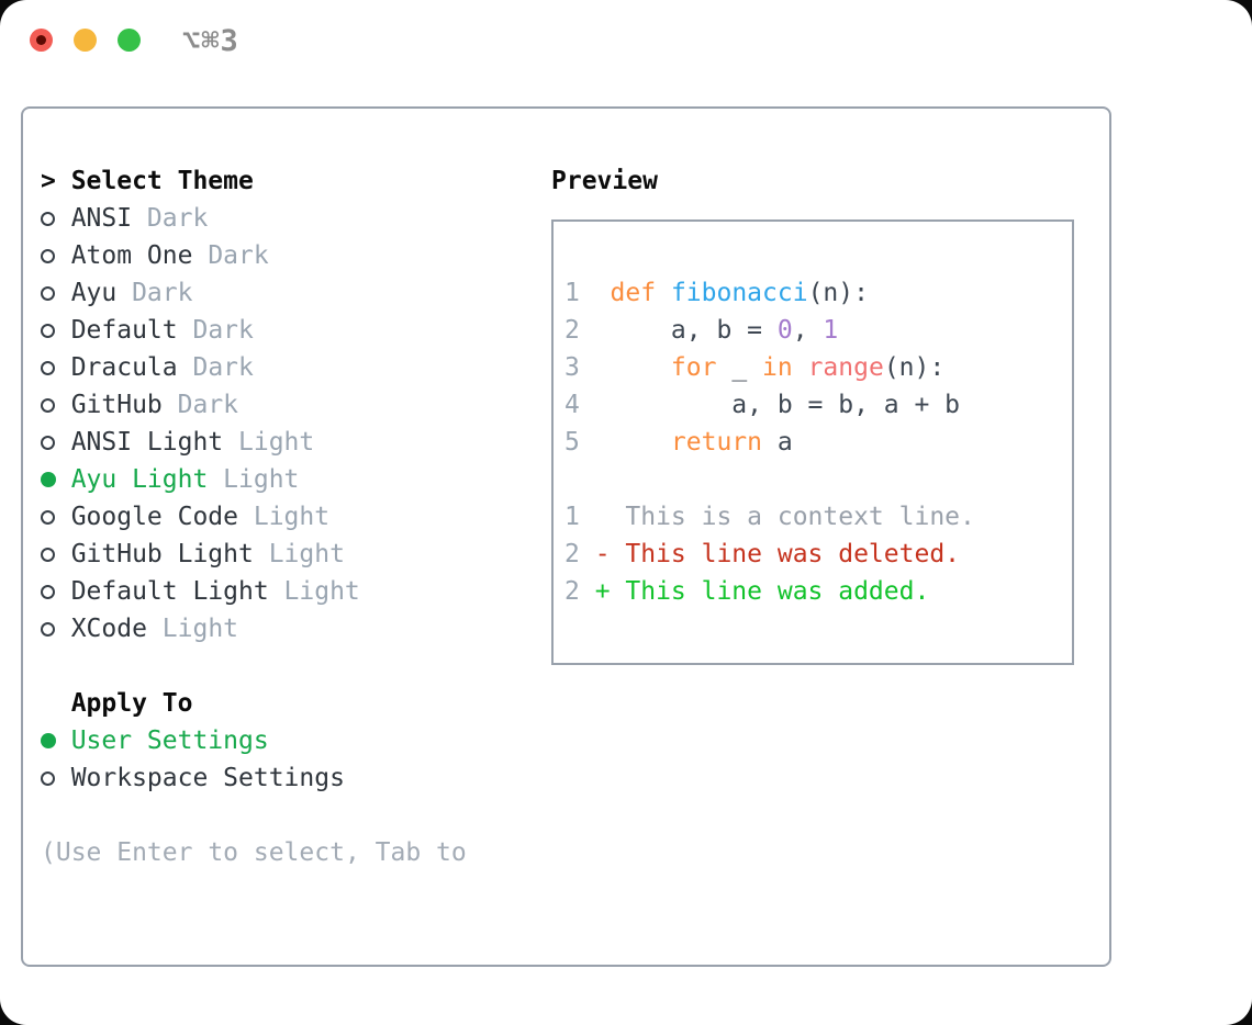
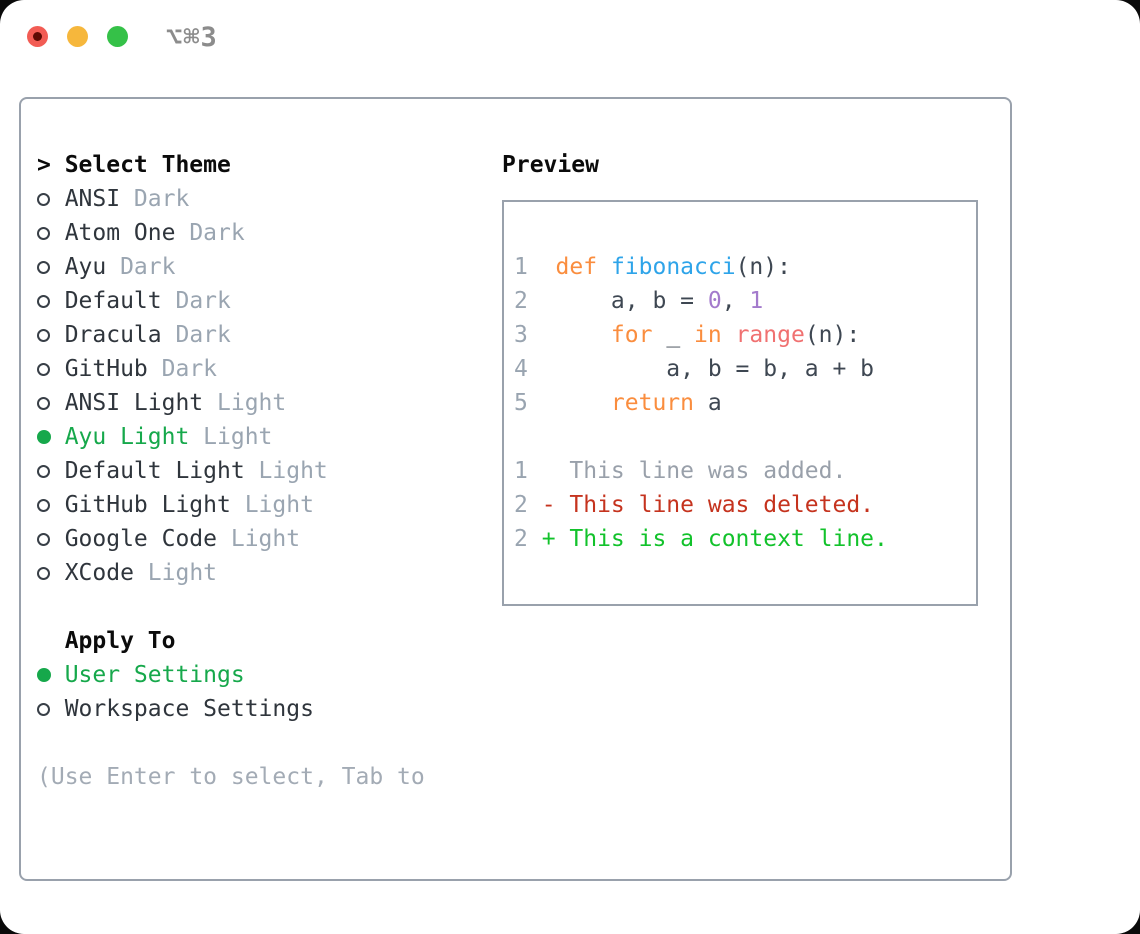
  ⌥⌘3
  >
  Select Theme
  ANSI
  Dark
  Atom One
  Dark
  Ayu
  Dark
  Default
  Dark
  Dracula
  Dark
  GitHub
  Dark
  ANSI Light
  Light
  Ayu Light
  Light
- Google Code
+ Default Light
  Light
  GitHub Light
  Light
- Default Light
+ Google Code
  Light
  XCode
  Light
  Apply To
  User Settings
  Workspace Settings
  (Use Enter to select, Tab to
  Preview
  1 def fibonacci(n):
  2 a, b = 0, 1
  3 for _ in range(n):
  4 a, b = b, a + b
  5 return a
- 1 This is a context line.
+ 1 This line was added.
  2 - This line was deleted.
- 2 + This line was added.
+ 2 + This is a context line.
